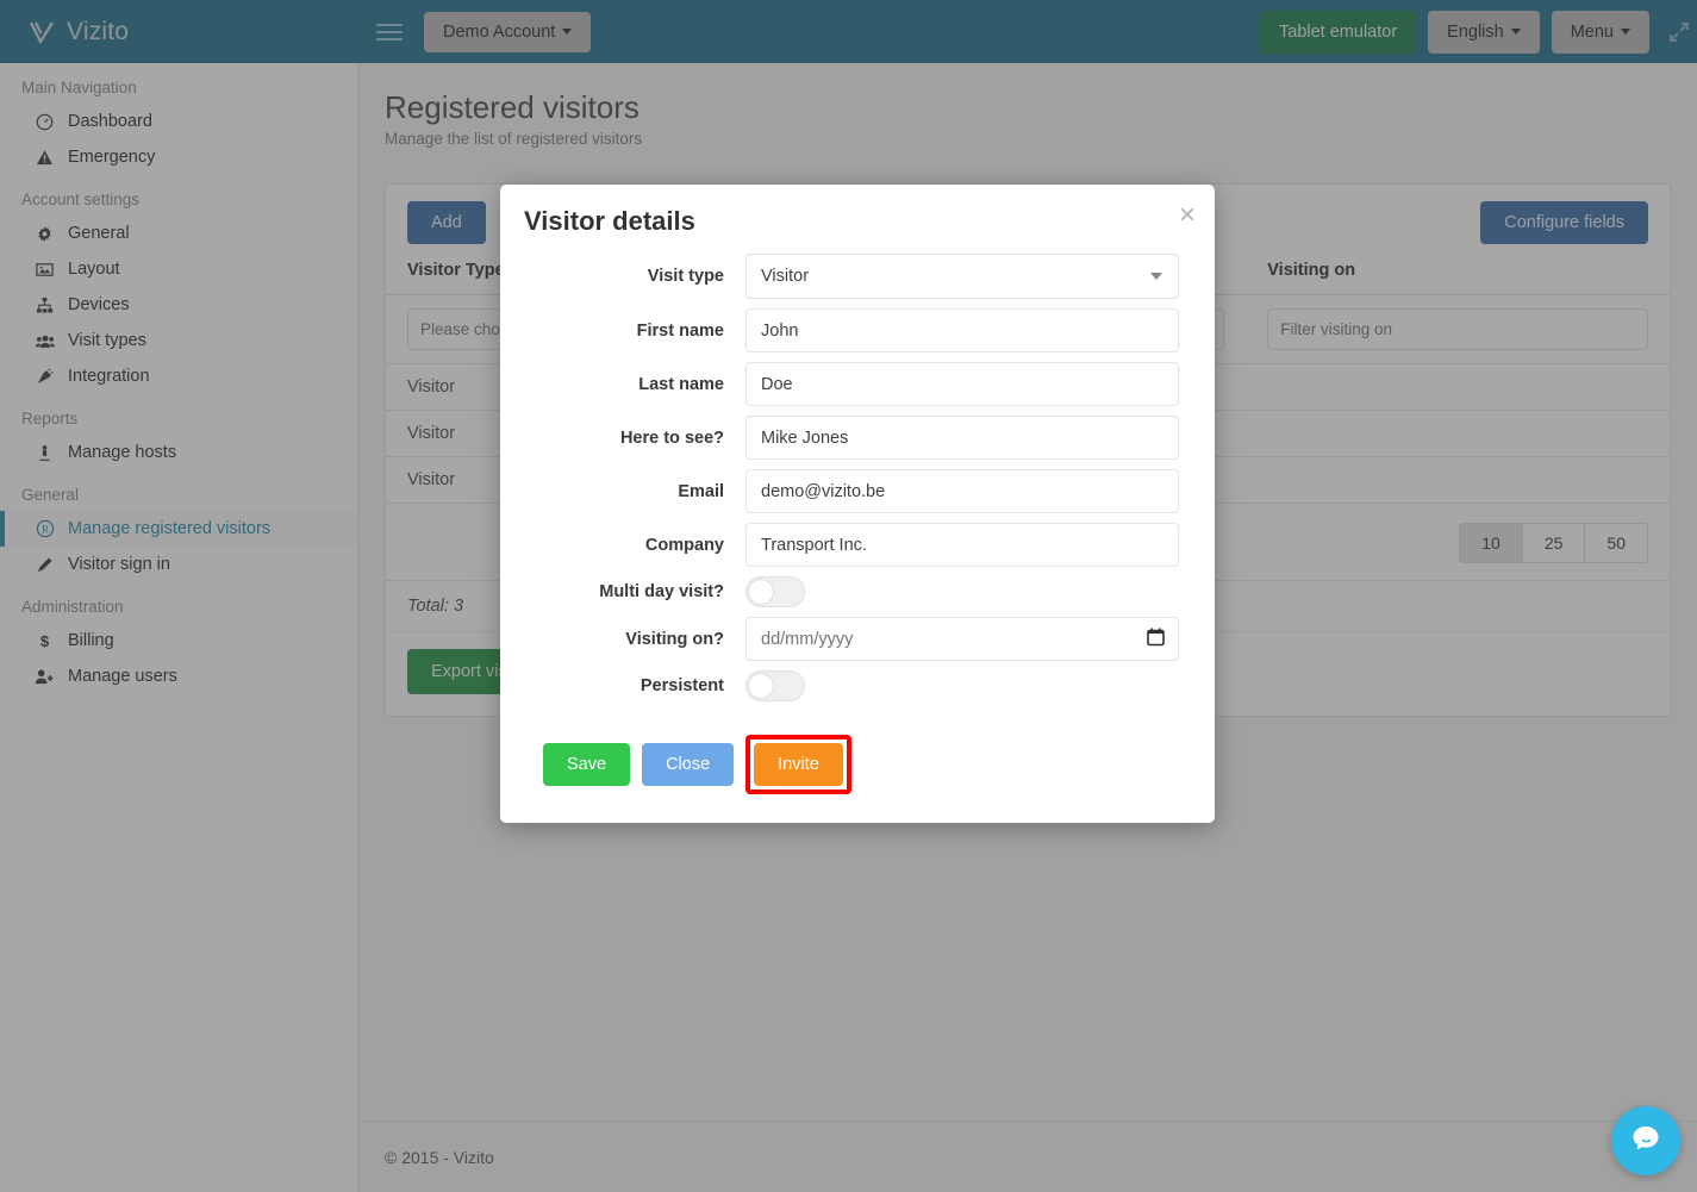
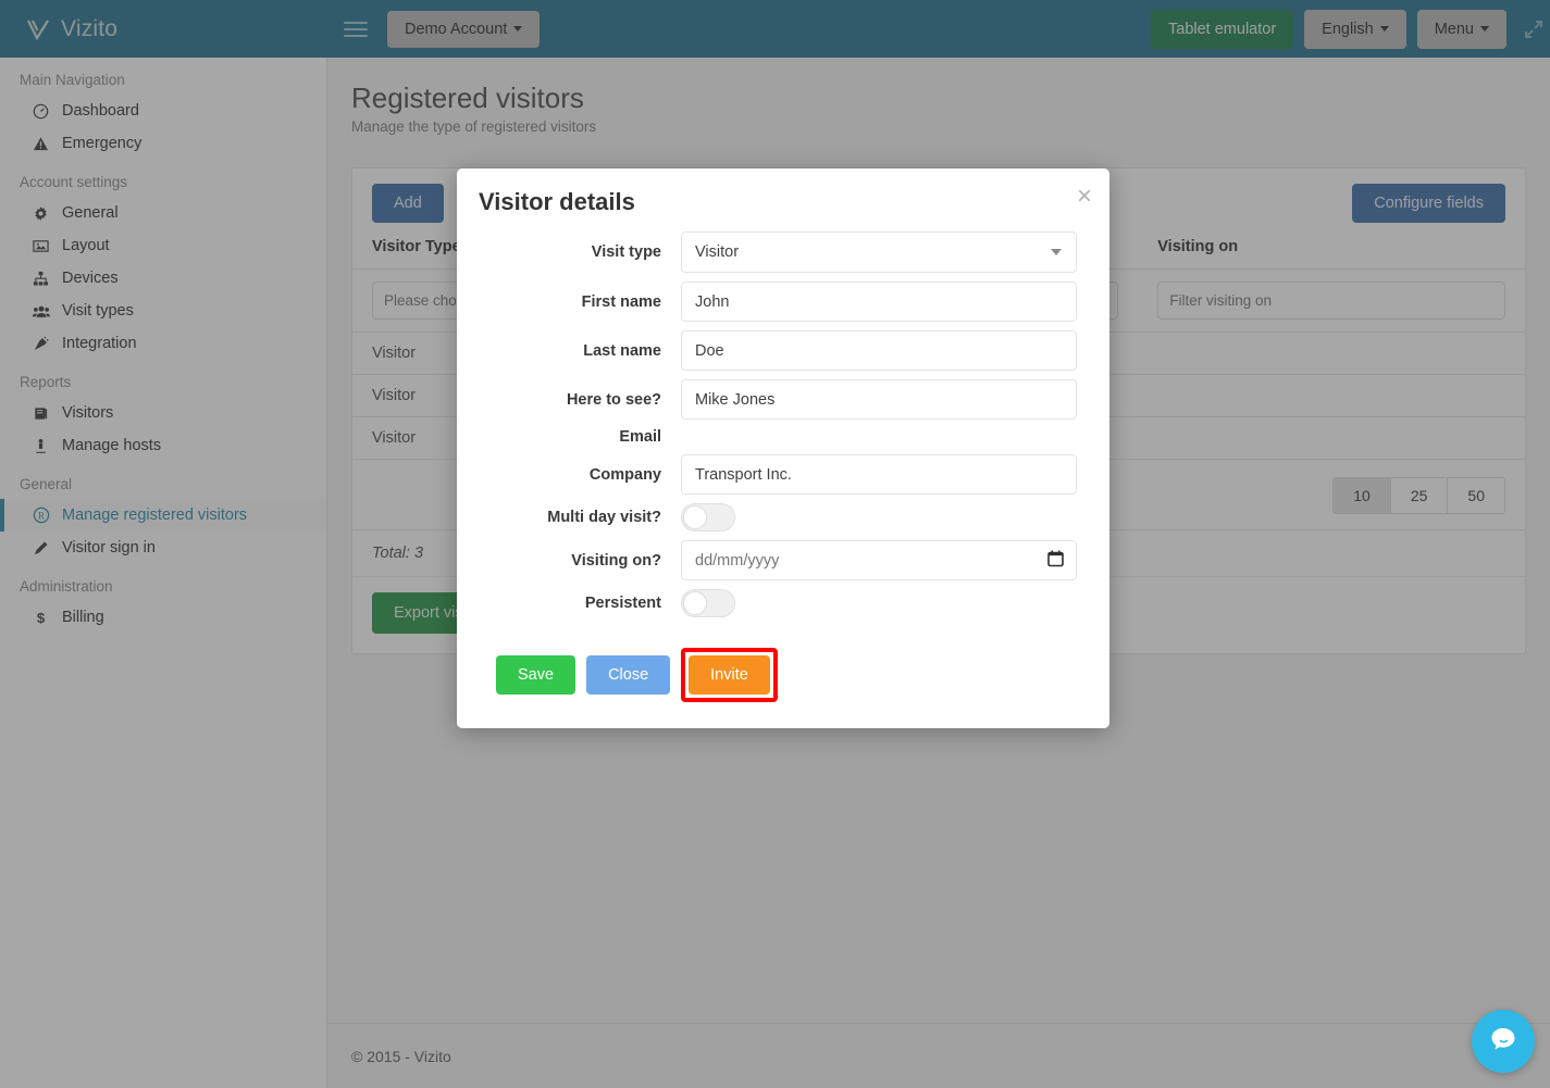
  Vizito
  Demo Account
  Tablet emulator
  English
  Menu
  Main Navigation
  Dashboard
  Emergency
  Account settings
  General
  Layout
  Devices
  Visit types
  Integration
  Reports
+ Visitors
  Manage hosts
  General
  R
  Manage registered visitors
  Visitor sign in
  Administration
  $
  Billing
- Manage users
  Registered visitors
- Manage the list of registered visitors
+ Manage the type of registered visitors
  Add
  Configure fields
  Visitor
  10
  25
  50
  Total: 3
  © 2015 - Vizito
  Visitor details
  ×
  Visit type
  Visitor
  First name
  John
  Last name
  Doe
  Here to see?
  Mike Jones
  Email
- demo@vizito.be
  Company
  Transport Inc.
  Multi day visit?
  Visiting on?
  dd/mm/yyyy
  Persistent
  Save
  Close
  Invite
